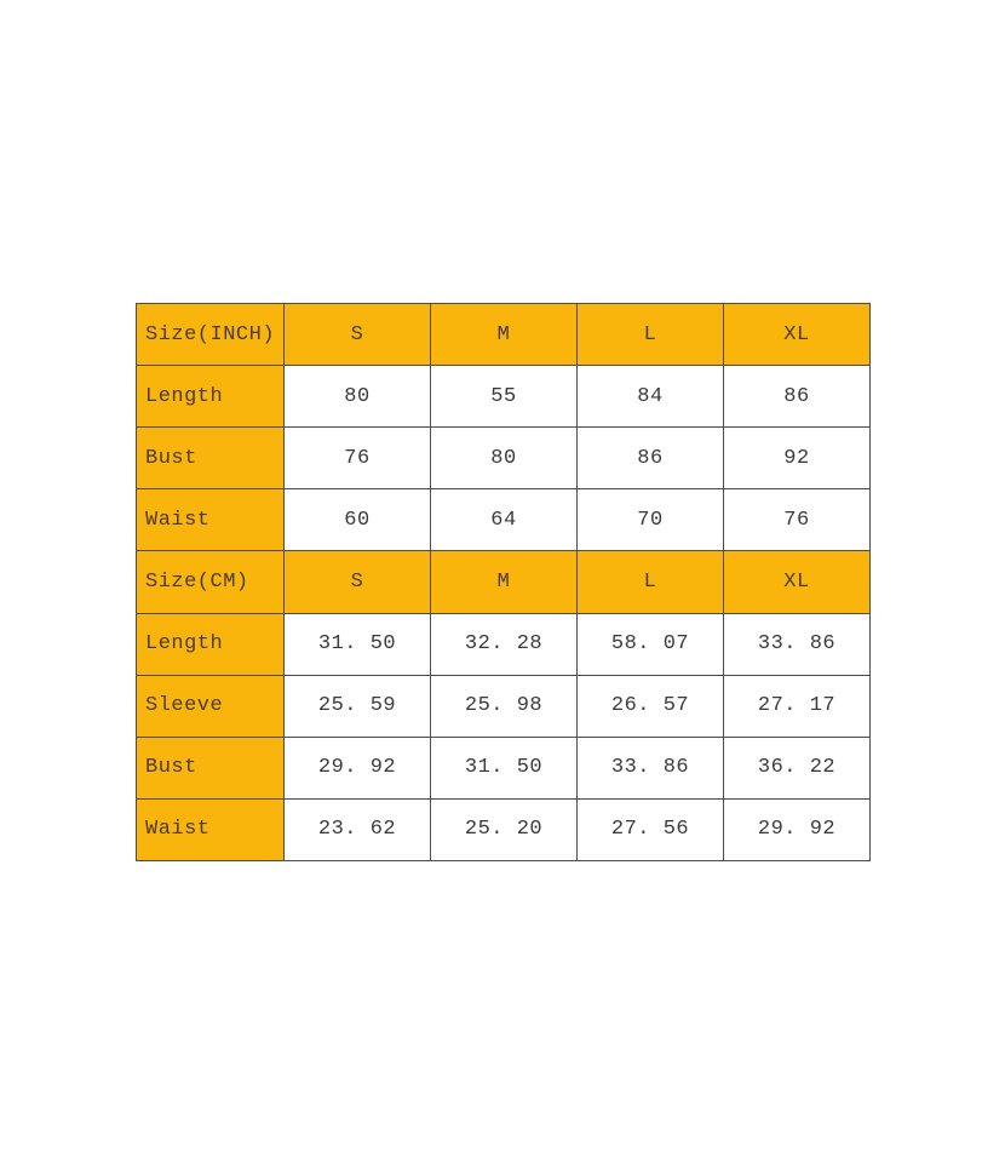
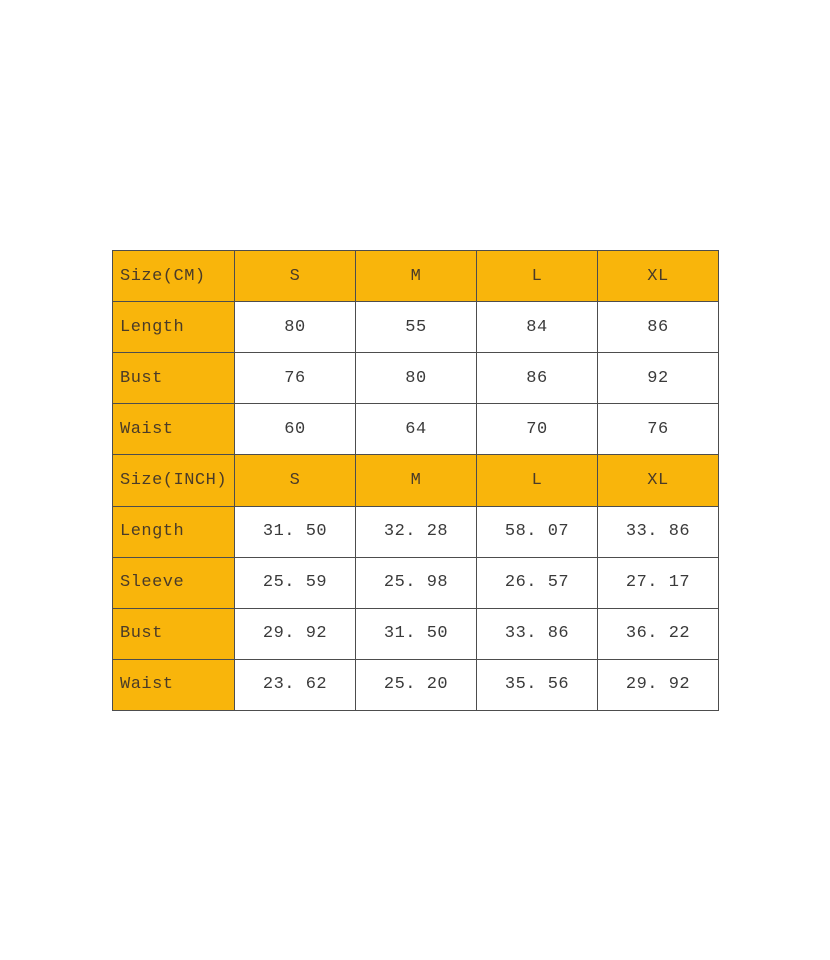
- Size(INCH)	S	M	L	XL
+ Size(CM)	S	M	L	XL
  Length	80	55	84	86
  Bust	76	80	86	92
  Waist	60	64	70	76
- Size(CM)	S	M	L	XL
+ Size(INCH)	S	M	L	XL
  Length	31. 50	32. 28	58. 07	33. 86
  Sleeve	25. 59	25. 98	26. 57	27. 17
  Bust	29. 92	31. 50	33. 86	36. 22
- Waist	23. 62	25. 20	27. 56	29. 92
+ Waist	23. 62	25. 20	35. 56	29. 92
